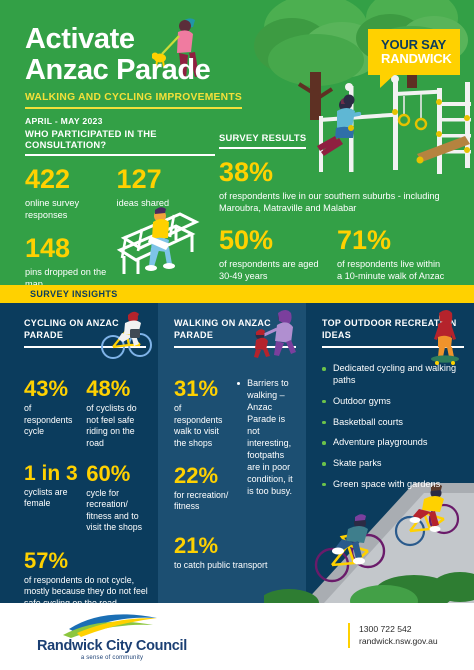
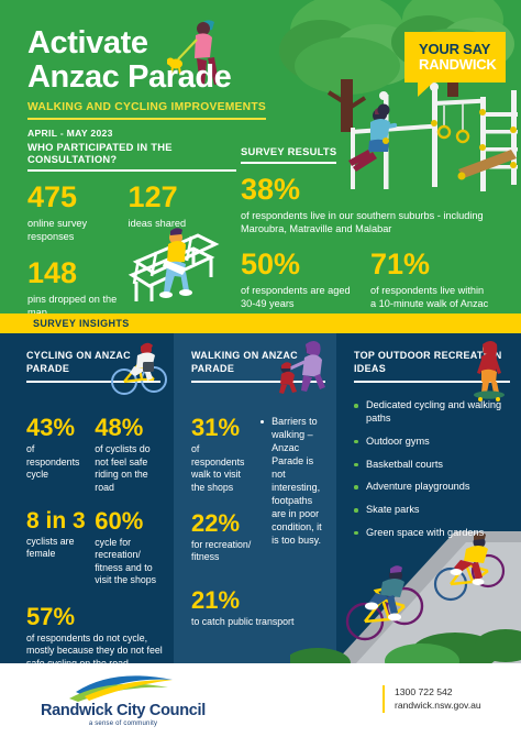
  Activate
  Anzac Parade
  WALKING AND CYCLING IMPROVEMENTS
  APRIL - MAY 2023
  YOUR SAY
  RANDWICK
  WHO PARTICIPATED IN THE CONSULTATION?
- 422
+ 475
  online survey responses
  127
  ideas shared
  148
  pins dropped on the
  SURVEY RESULTS
  38%
  of respondents live in our southern suburbs - including Maroubra, Matraville and Malabar
  50%
  of respondents are aged 30-49 years
  71%
  of respondents live within a 10-minute walk of Anzac
  SURVEY INSIGHTS
  CYCLING ON ANZAC PARADE
  43%
  of respondents cycle
  48%
  of cyclists do not feel safe riding on the road
- 1 in 3
+ 8 in 3
  cyclists are female
  60%
  cycle for recreation/ fitness and to visit the shops
  57%
  of respondents do not cycle, mostly because they do not feel
  WALKING ON ANZAC PARADE
  31%
  of respondents walk to visit the shops
  22%
  for recreation/ fitness
  Barriers to walking – Anzac Parade is not interesting, footpaths are in poor condition, it is too busy.
  21%
  to catch public transport
  TOP OUTDOOR RECREATN IDEAS
  Dedicated cycling and walking paths
  Outdoor gyms
  Basketball courts
  Adventure playgrounds
  Skate parks
  Green space with gardens
  Randwick City Council
  1300 722 542
  randwick.nsw.gov.au
